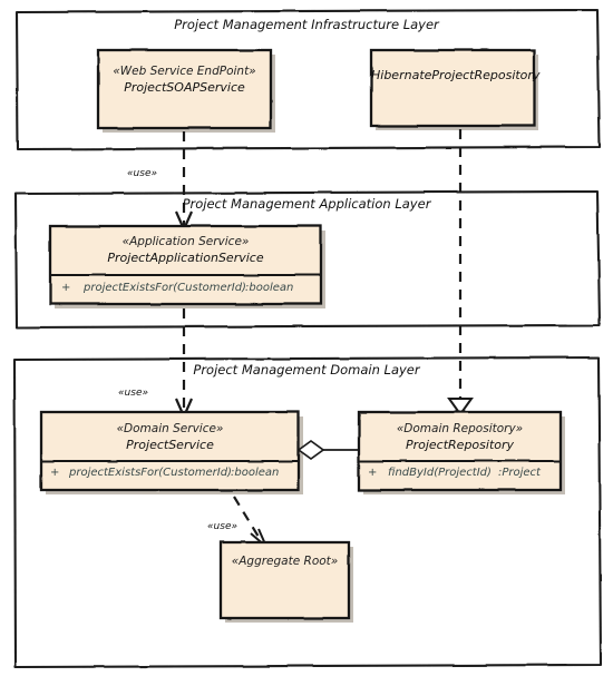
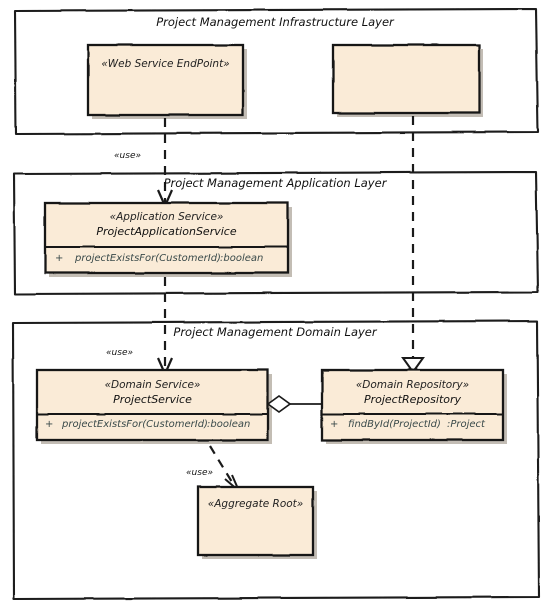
  Project Management Infrastructure Layer
  Project Management Application Layer
  Project Management Domain Layer
  «Web Service EndPoint»
- ProjectSOAPService
- HibernateProjectRepository
  «Application Service»
  ProjectApplicationService
  +
  projectExistsFor(CustomerId)
  :boolean
  «Domain Service»
  ProjectService
  +
  projectExistsFor(CustomerId)
  :boolean
  «Domain Repository»
  ProjectRepository
  +
  findById(ProjectId)
  :Project
  «Aggregate Root»
  «use»
  «use»
  «use»
